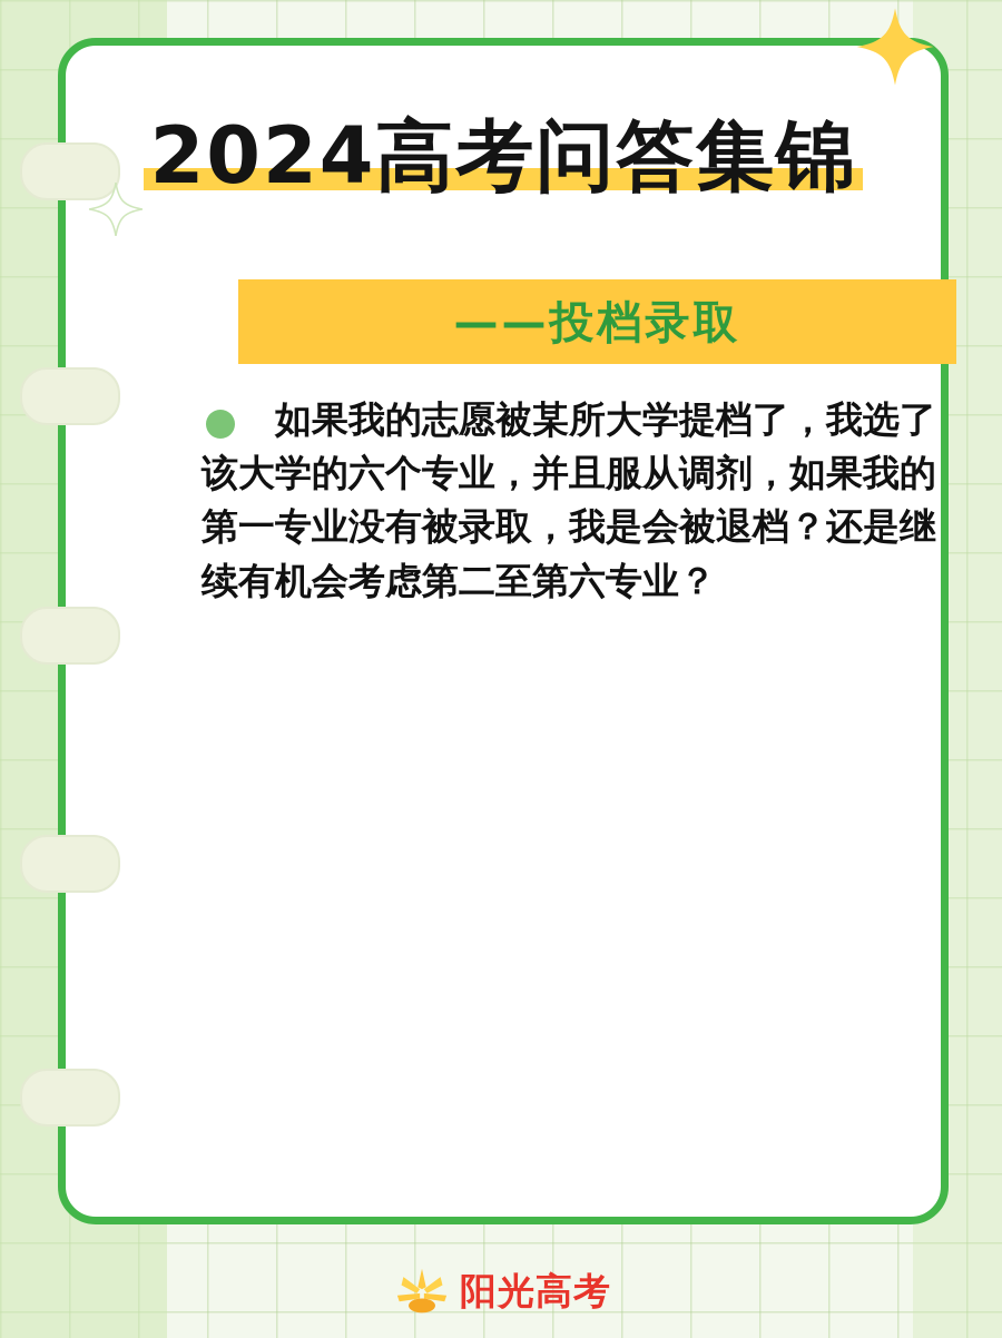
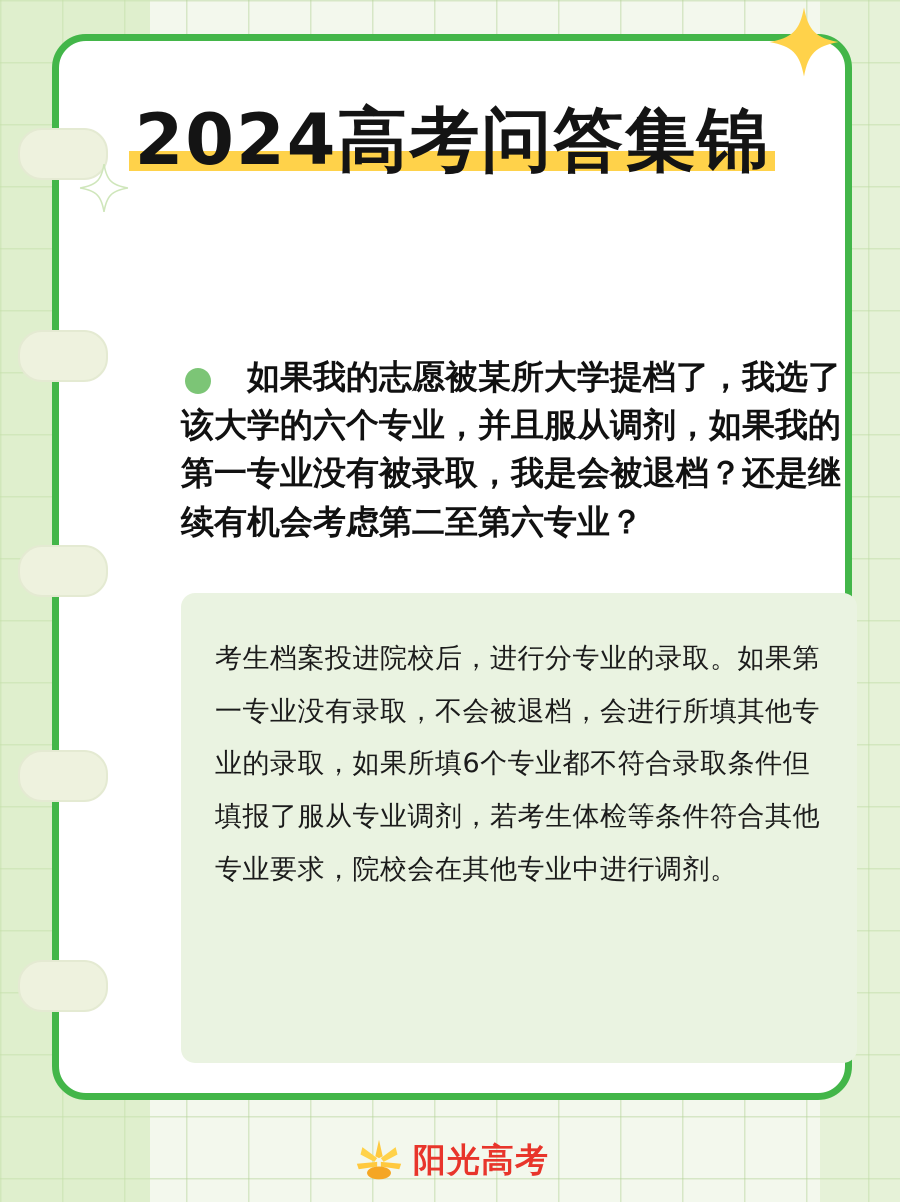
  2024高考问答集锦
- ——投档录取
  如果我的志愿被某所大学提档了，我选了该大学的六个专业，并且服从调剂，如果我的第一专业没有被录取，我是会被退档？还是继续有机会考虑第二至第六专业？
+ 考生档案投进院校后，进行分专业的录取。如果第一专业没有录取，不会被退档，会进行所填其他专业的录取，如果所填6个专业都不符合录取条件但填报了服从专业调剂，若考生体检等条件符合其他专业要求，院校会在其他专业中进行调剂。
  阳光高考
